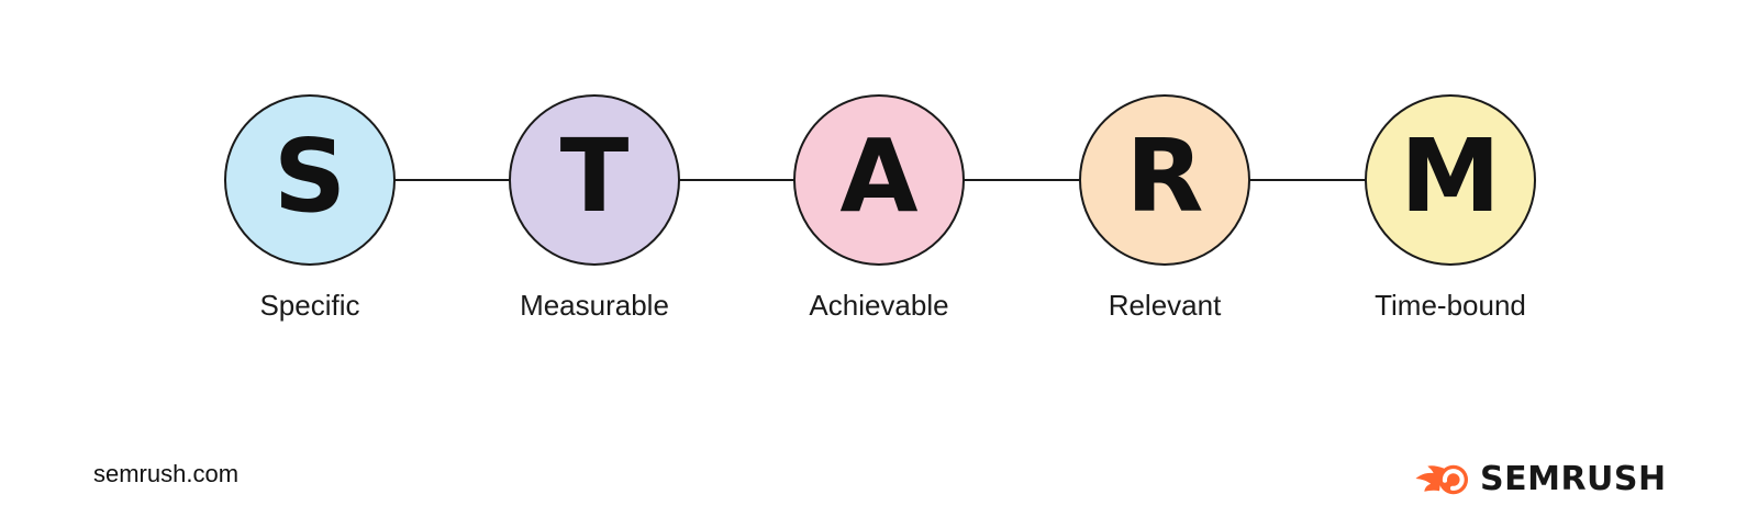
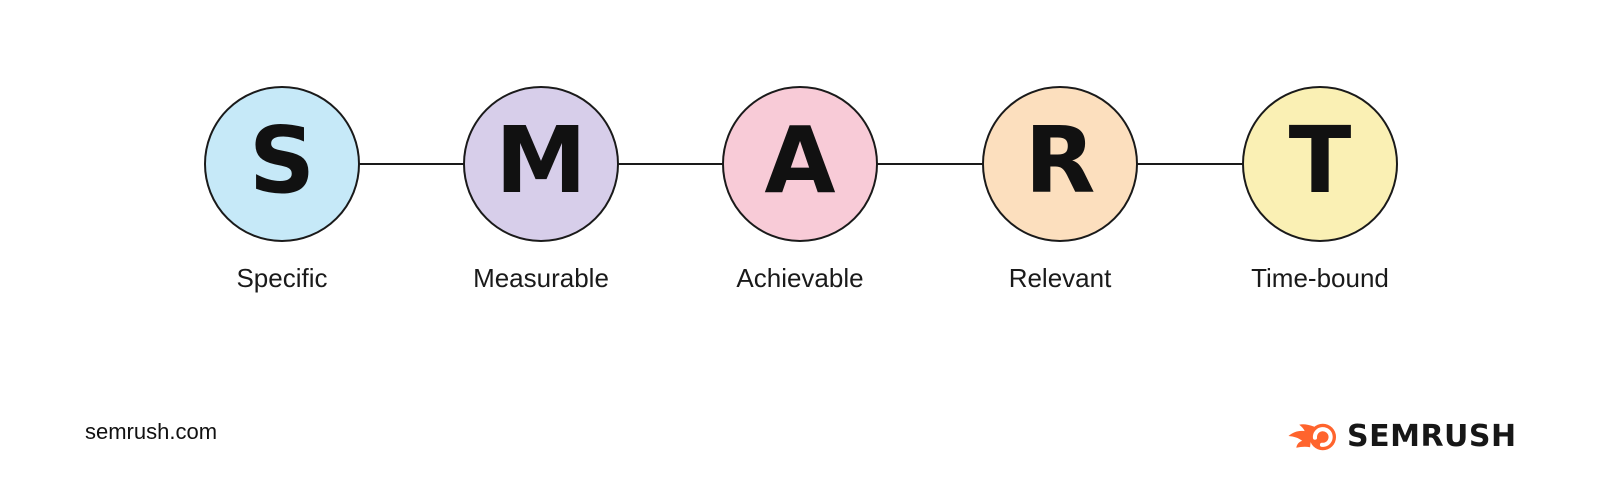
  S
  Specific
- T
+ M
  Measurable
  A
  Achievable
  R
  Relevant
- M
+ T
  Time-bound
  semrush.com
  SEMRUSH
